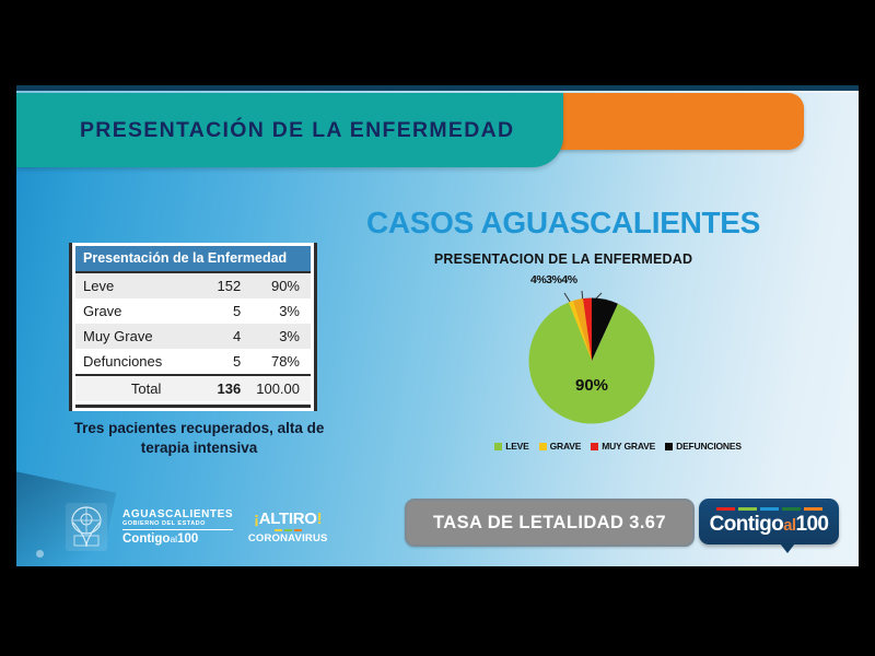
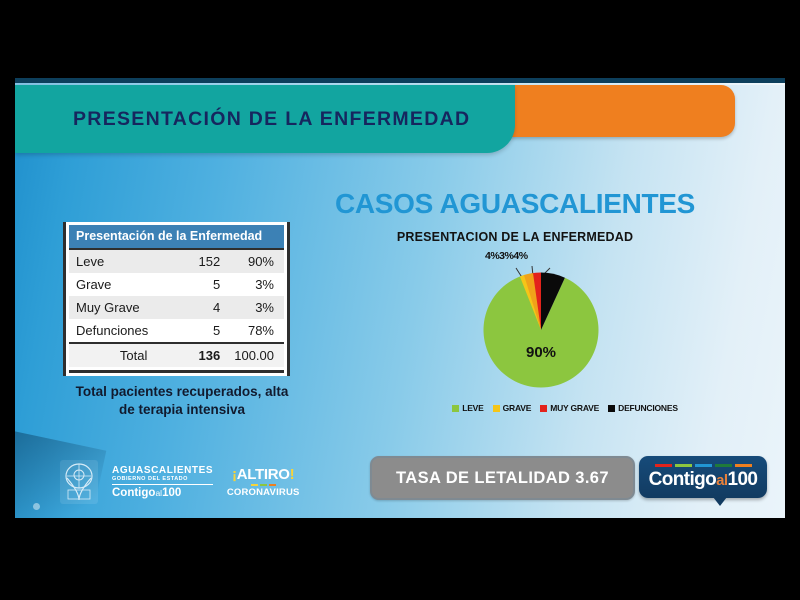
  PRESENTACIÓN DE LA ENFERMEDAD
  Presentación de la Enfermedad
  Leve	152	90%
  Grave	5	3%
  Muy Grave	4	3%
  Defunciones	5	78%
  Total	136	100.00
- Tres pacientes recuperados, alta de terapia intensiva
+ Total pacientes recuperados, alta de terapia intensiva
  CASOS AGUASCALIENTES
  PRESENTACION DE LA ENFERMEDAD
  4%3%4%
  90%
  LEVE
  GRAVE
  MUY GRAVE
  DEFUNCIONES
  TASA DE LETALIDAD 3.67
  AGUASCALIENTES
  Contigoal100
  ¡ALTIRO!
  CORONAVIRUS
  Contigoal100
